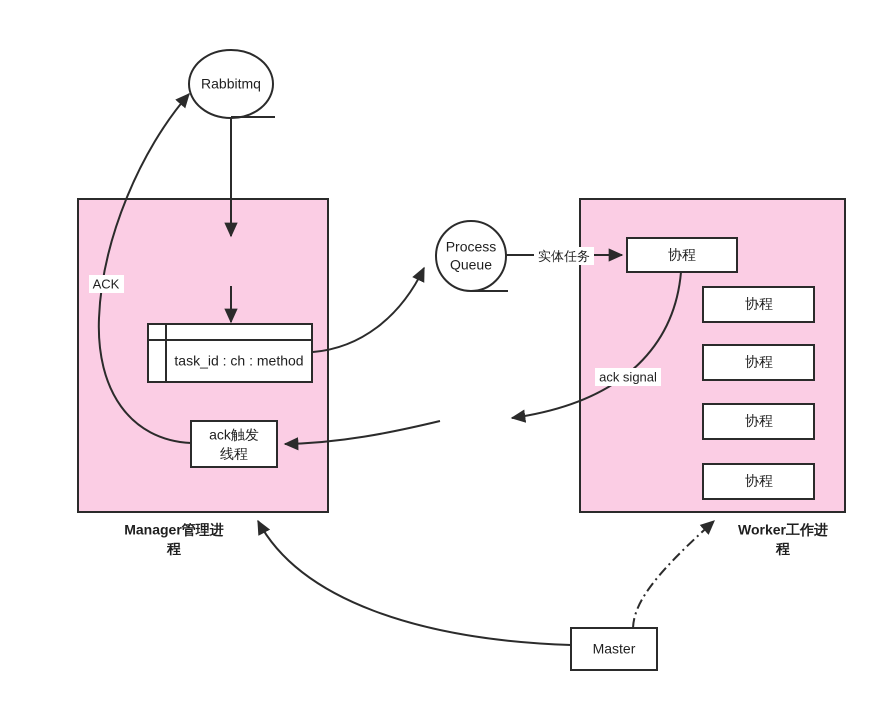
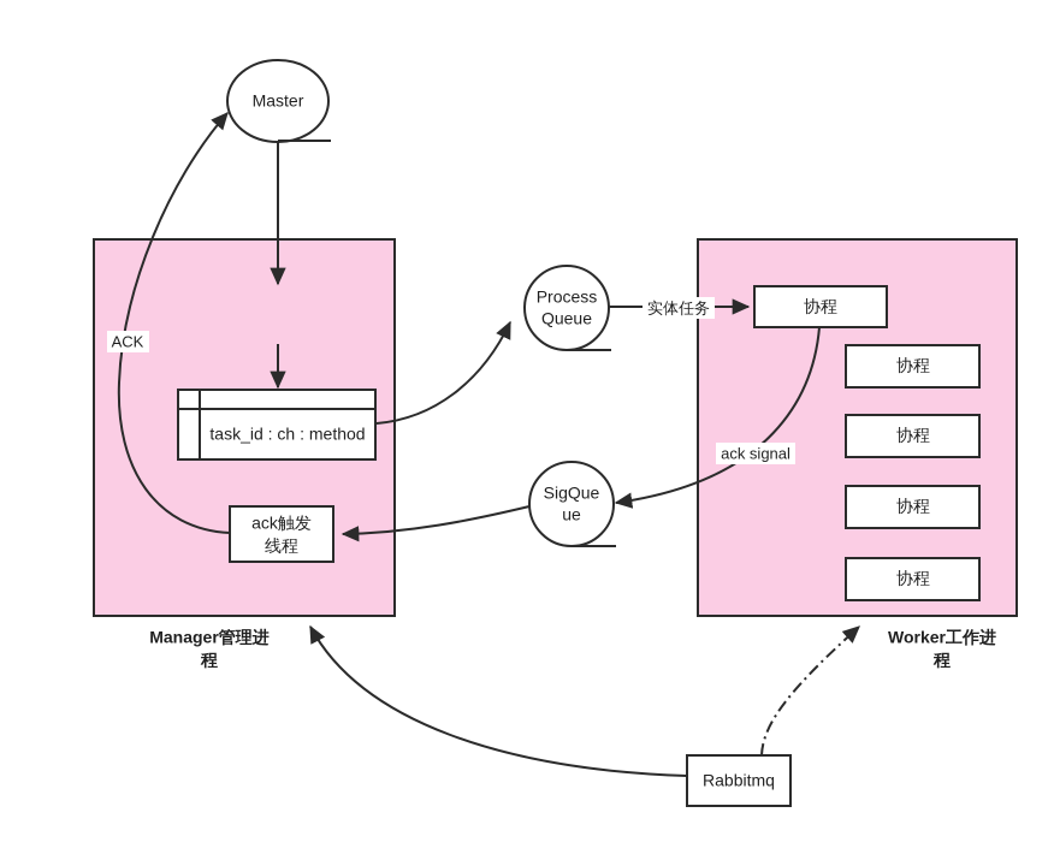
- Rabbitmq
+ Master
  task_id : ch : method
  ack触发
  线程
  Process
  Queue
+ SigQue
+ ue
  协程
  协程
  协程
  协程
  协程
- Master
+ Rabbitmq
  ACK
  实体任务
  ack signal
  Manager管理进
  程
  Worker工作进
  程
